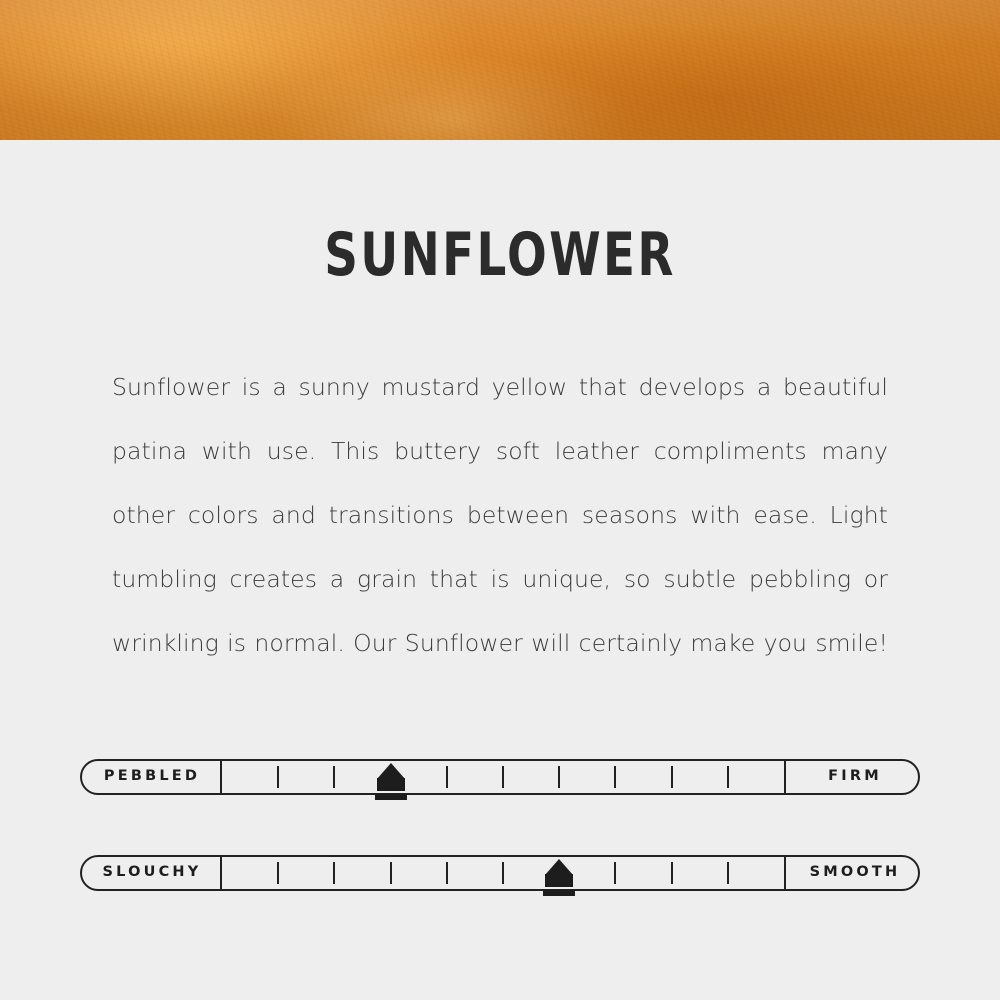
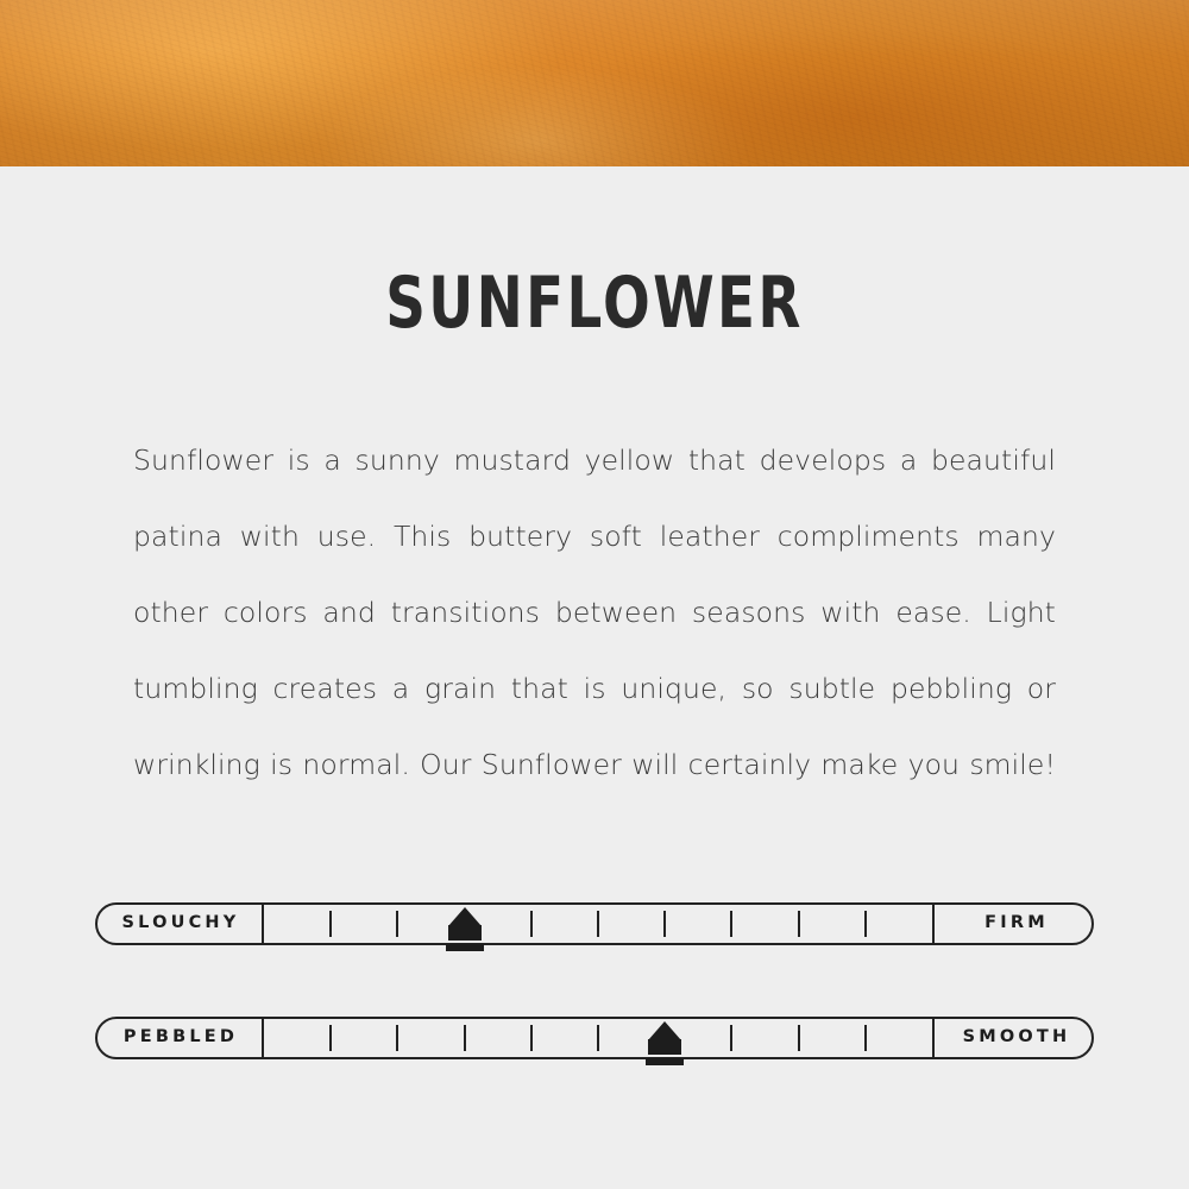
  SUNFLOWER
  Sunflower is a sunny mustard yellow that develops a beautiful patina with use. This buttery soft leather compliments many other colors and transitions between seasons with ease. Light tumbling creates a grain that is unique, so subtle pebbling or wrinkling is normal. Our Sunflower will certainly make you smile!
- PEBBLED
+ SLOUCHY
  FIRM
- SLOUCHY
+ PEBBLED
  SMOOTH
